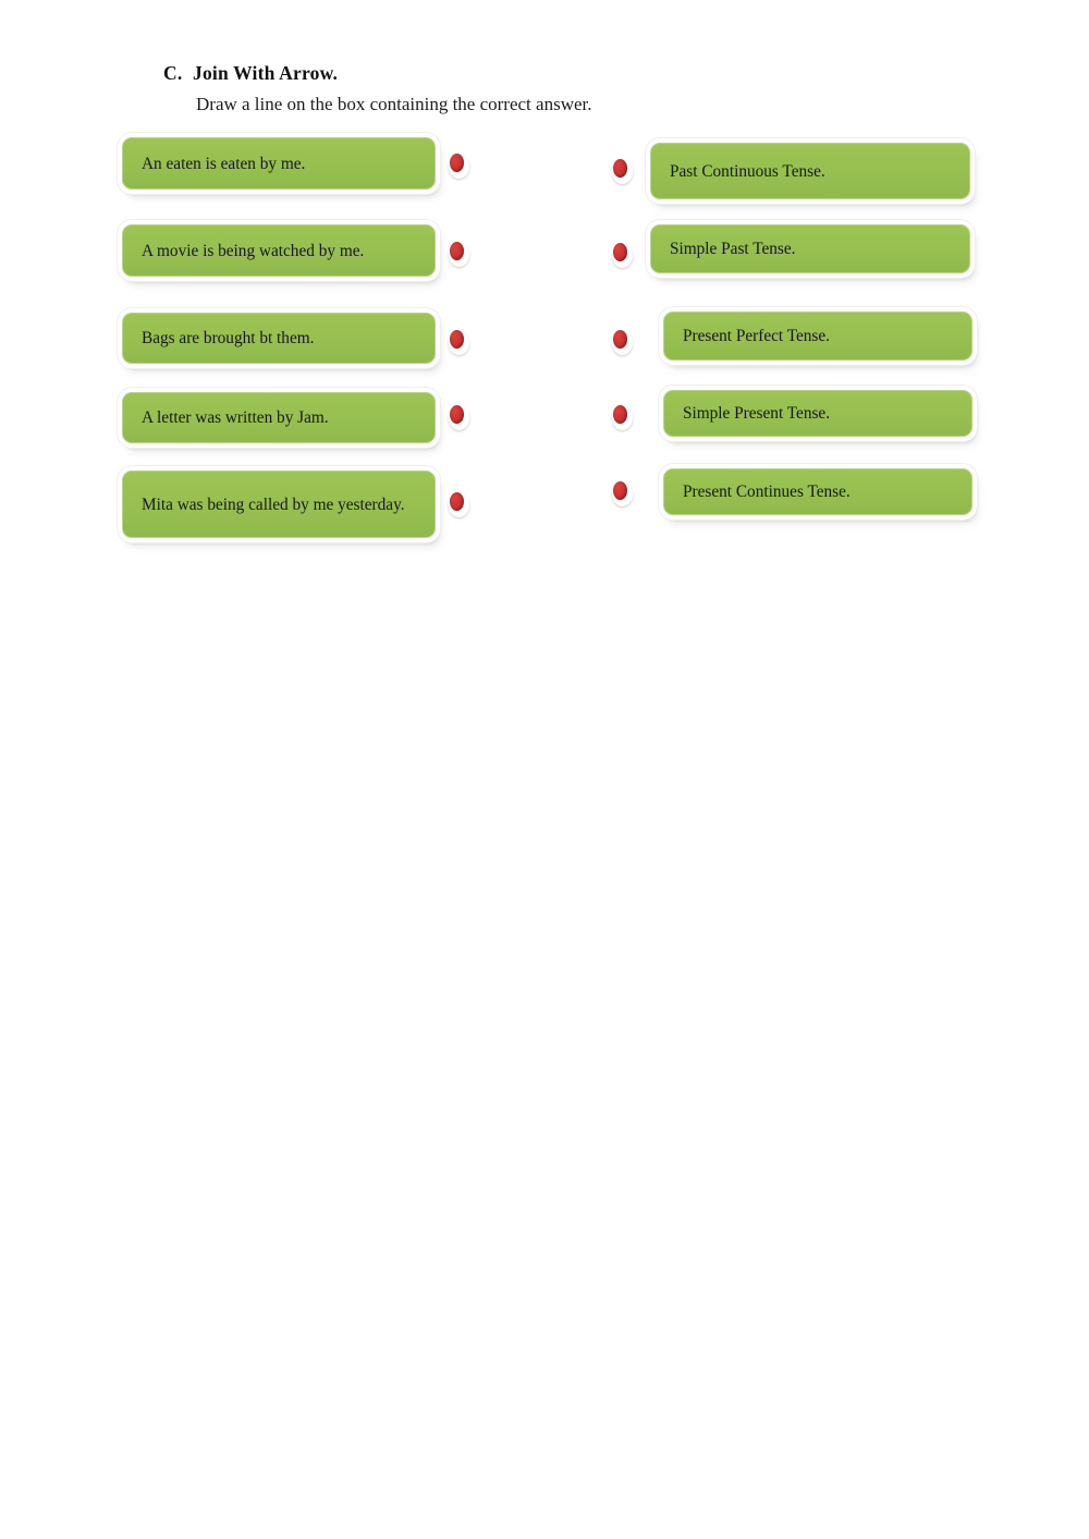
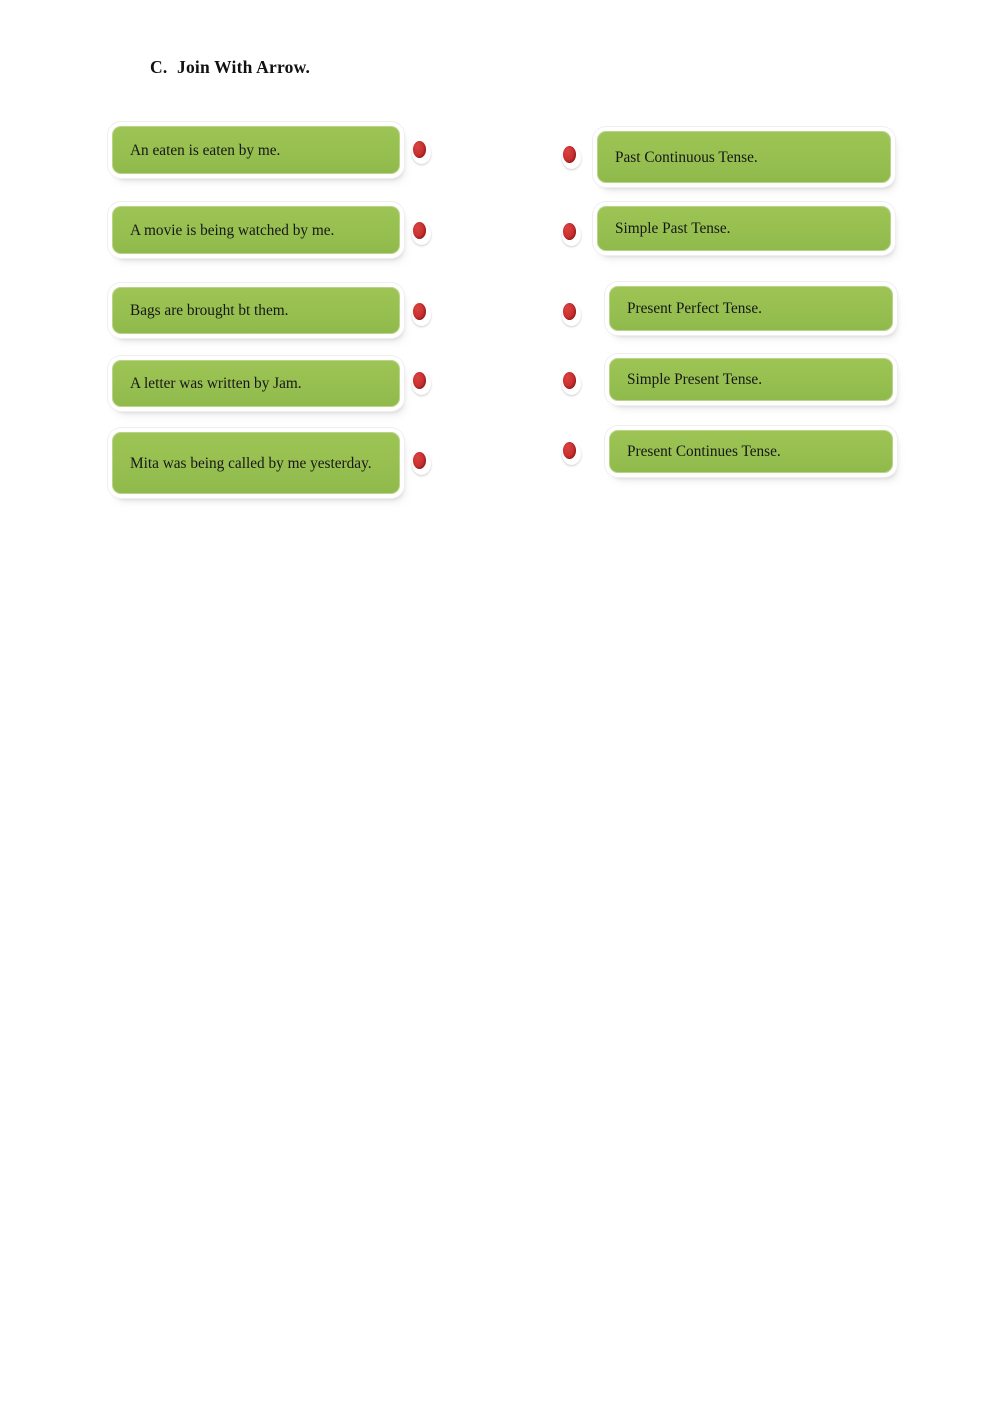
  C. Join With Arrow.
- Draw a line on the box containing the correct answer.
  An eaten is eaten by me.
  Past Continuous Tense.
  A movie is being watched by me.
  Simple Past Tense.
  Bags are brought bt them.
  Present Perfect Tense.
  A letter was written by Jam.
  Simple Present Tense.
  Mita was being called by me yesterday.
  Present Continues Tense.
